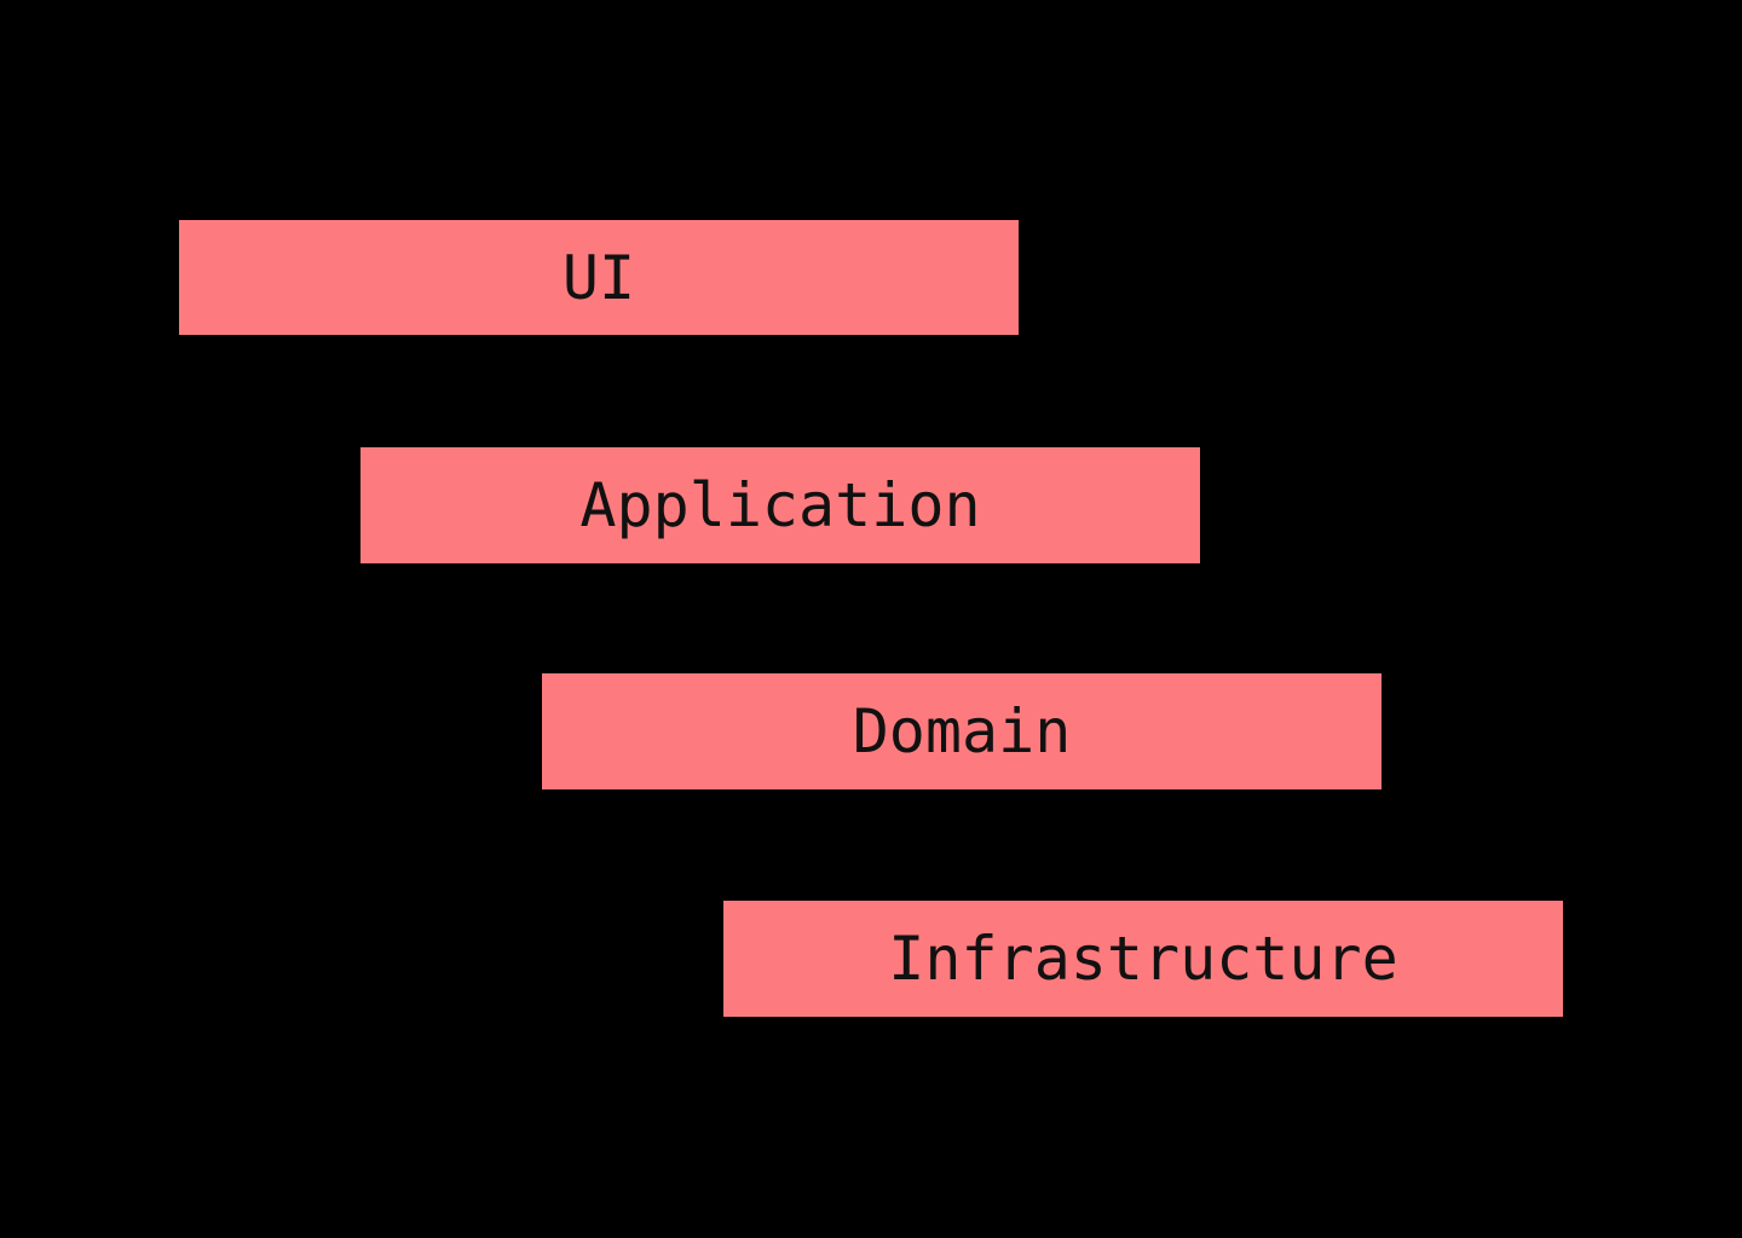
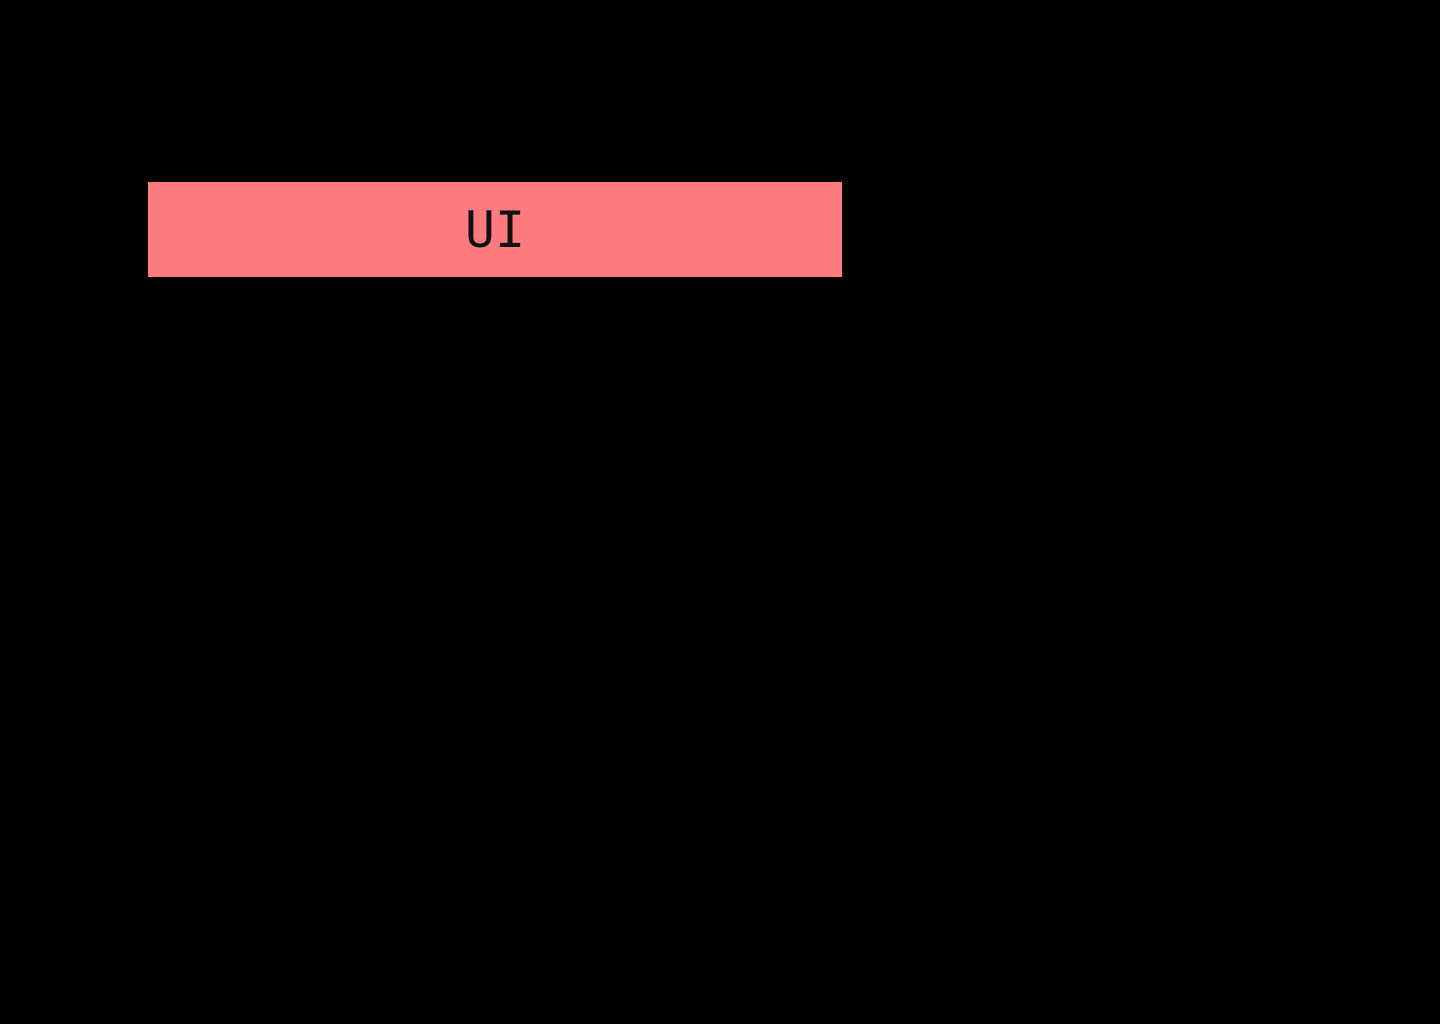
  UI
- Application
- Domain
- Infrastructure
